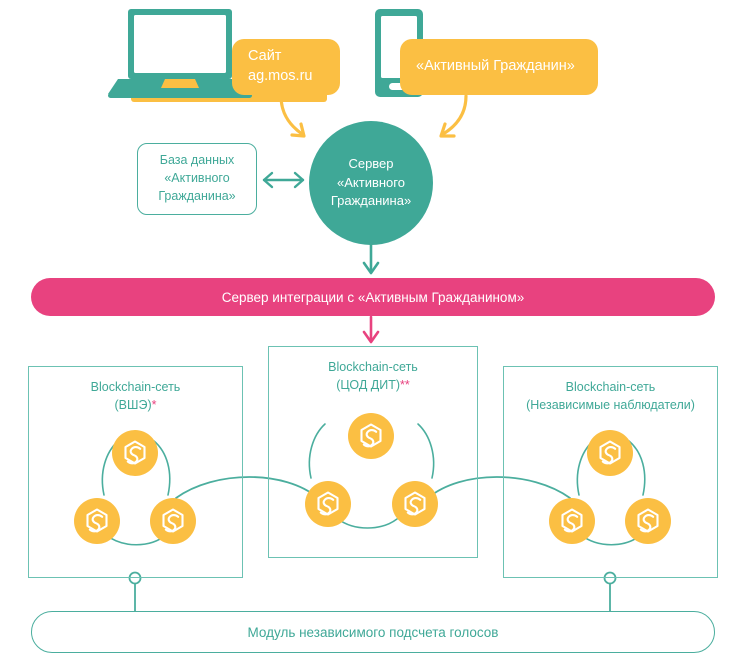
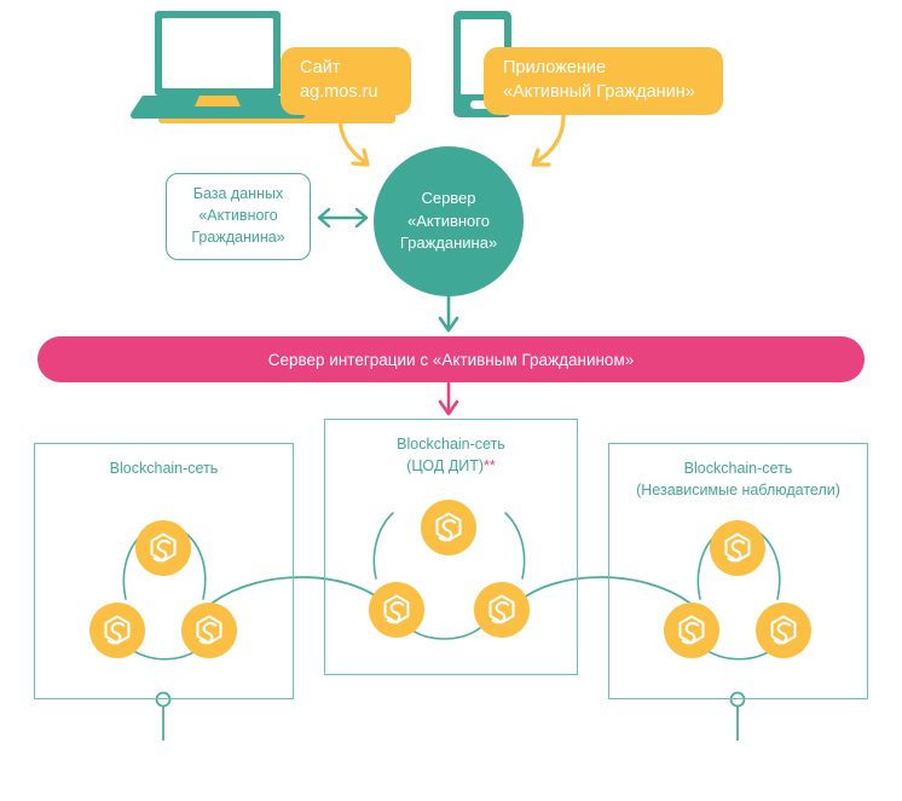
  Сайт
  ag.mos.ru
+ Приложение
  «Активный Гражданин»
  База данных
  «Активного
  Гражданина»
  Сервер
  «Активного
  Гражданина»
  Сервер интеграции с «Активным Гражданином»
  Blockchain-сеть
- (ВШЭ)*
  Blockchain-сеть
  (ЦОД ДИТ)**
  Blockchain-сеть
  (Независимые наблюдатели)
- Модуль независимого подсчета голосов
